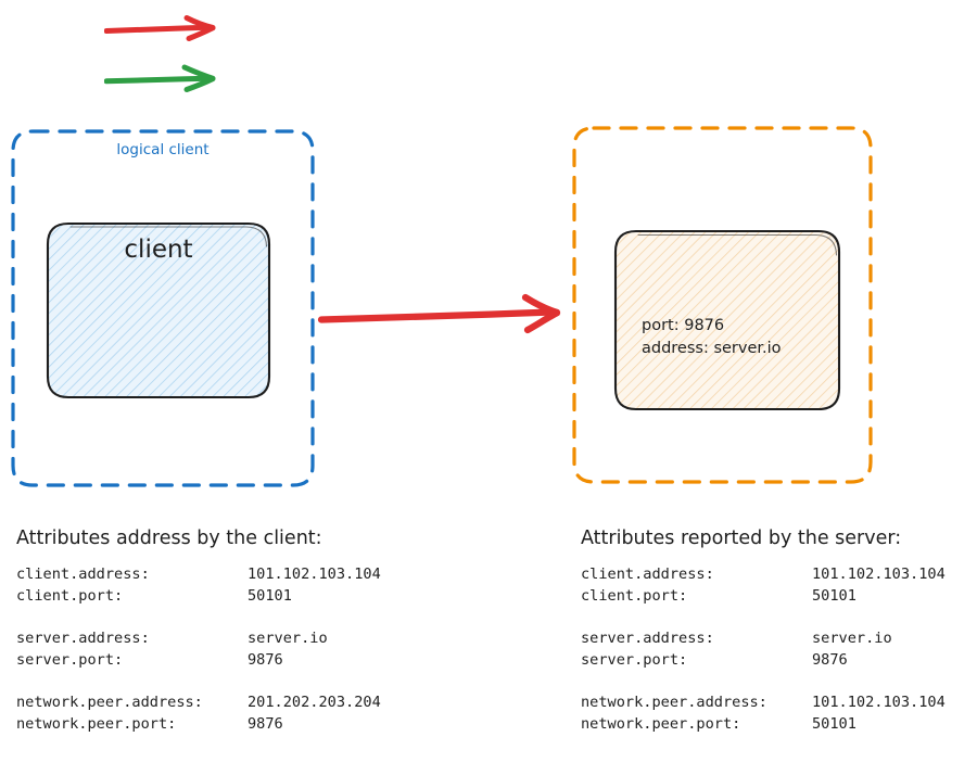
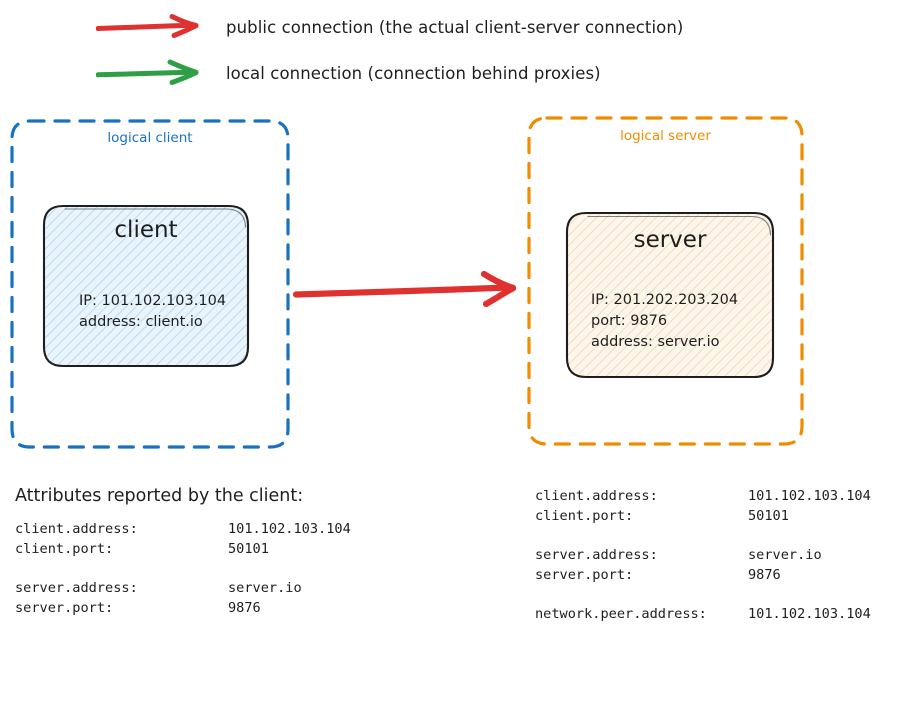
+ public connection (the actual client-server connection)
+ local connection (connection behind proxies)
  logical client
  client
+ IP: 101.102.103.104
+ address: client.io
+ logical server
+ server
+ IP: 201.202.203.204
  port: 9876
  address: server.io
- Attributes address by the client:
+ Attributes reported by the client:
  client.address:	101.102.103.104
  client.port:	50101
  server.address:	server.io
  server.port:	9876
- network.peer.address:	201.202.203.204
- network.peer.port:	9876
- Attributes reported by the server:
  client.address:	101.102.103.104
  client.port:	50101
  server.address:	server.io
  server.port:	9876
  network.peer.address:	101.102.103.104
- network.peer.port:	50101
